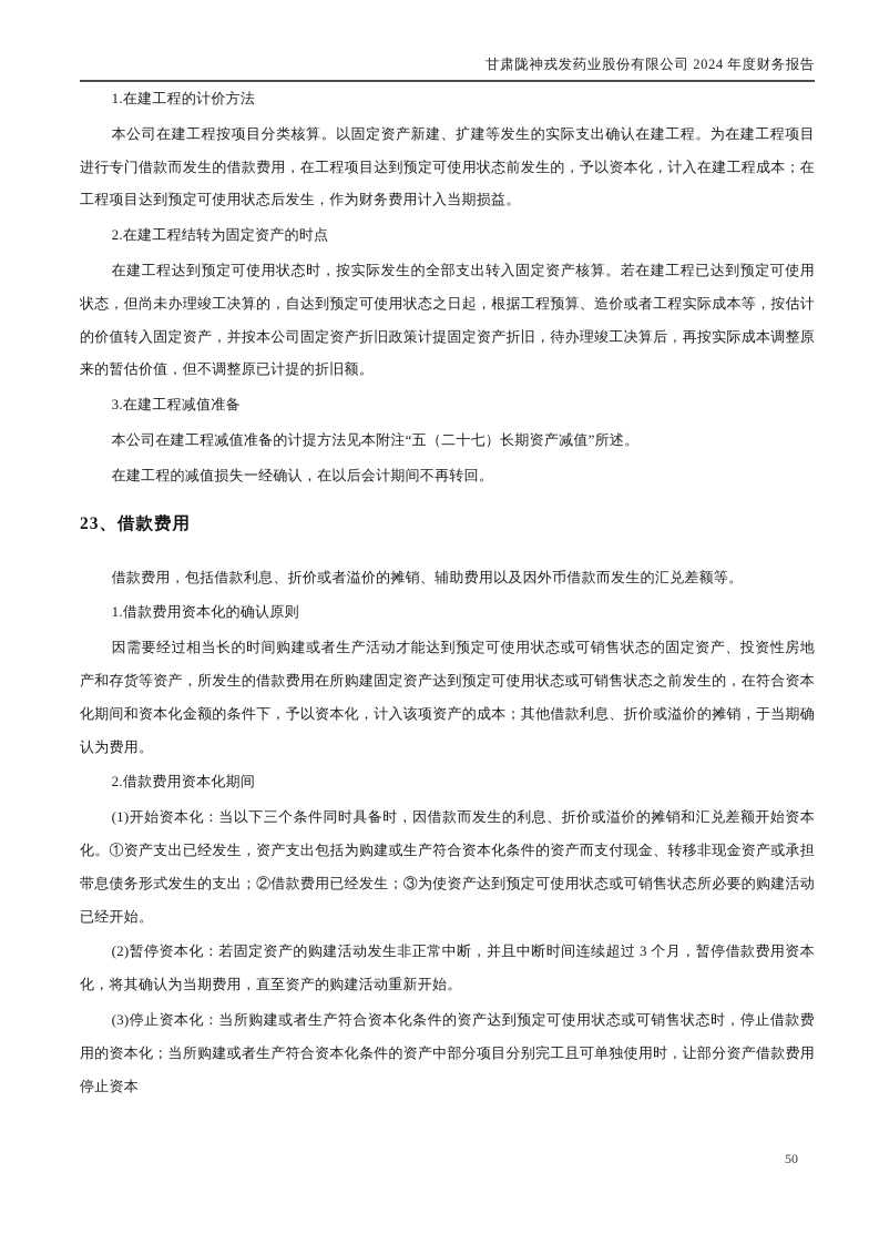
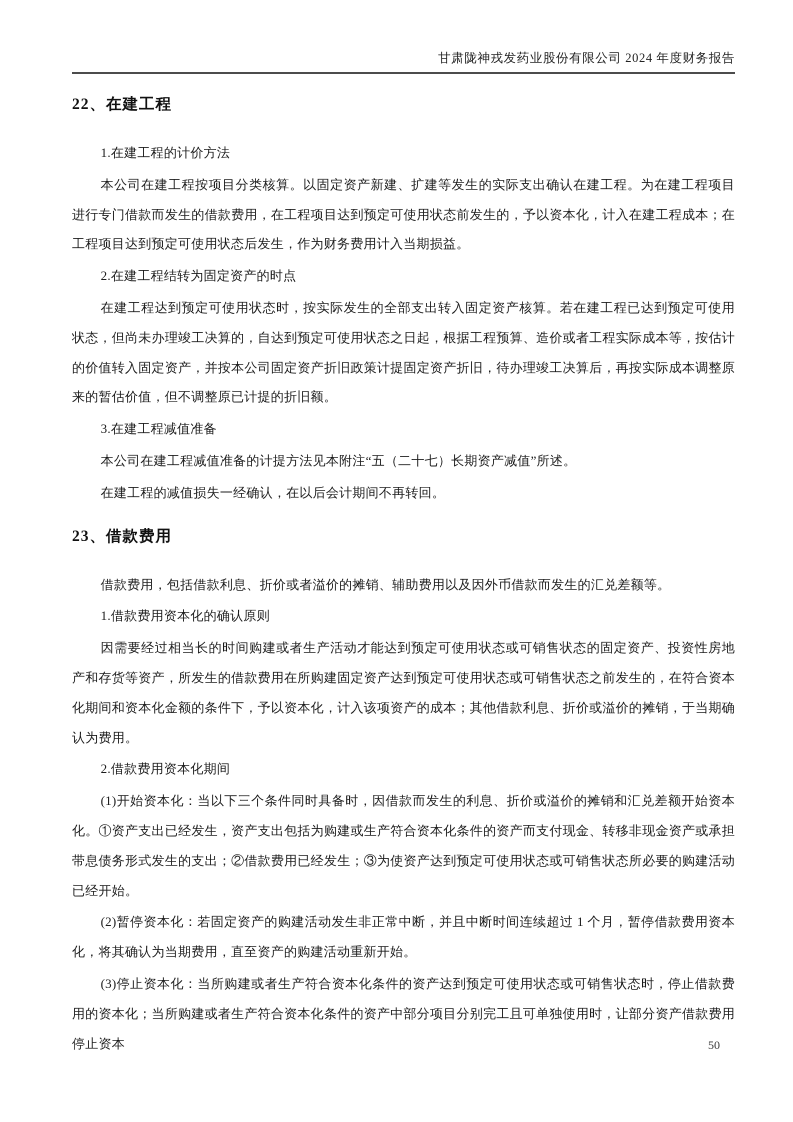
  甘肃陇神戎发药业股份有限公司 2024 年度财务报告
+ 22、在建工程
  1.在建工程的计价方法
  本公司在建工程按项目分类核算。以固定资产新建、扩建等发生的实际支出确认在建工程。为在建工程项目进行专门借款而发生的借款费用，在工程项目达到预定可使用状态前发生的，予以资本化，计入在建工程成本；在工程项目达到预定可使用状态后发生，作为财务费用计入当期损益。
  2.在建工程结转为固定资产的时点
  在建工程达到预定可使用状态时，按实际发生的全部支出转入固定资产核算。若在建工程已达到预定可使用状态，但尚未办理竣工决算的，自达到预定可使用状态之日起，根据工程预算、造价或者工程实际成本等，按估计的价值转入固定资产，并按本公司固定资产折旧政策计提固定资产折旧，待办理竣工决算后，再按实际成本调整原来的暂估价值，但不调整原已计提的折旧额。
  3.在建工程减值准备
  本公司在建工程减值准备的计提方法见本附注“五（二十七）长期资产减值”所述。
  在建工程的减值损失一经确认，在以后会计期间不再转回。
  23、借款费用
  借款费用，包括借款利息、折价或者溢价的摊销、辅助费用以及因外币借款而发生的汇兑差额等。
  1.借款费用资本化的确认原则
  因需要经过相当长的时间购建或者生产活动才能达到预定可使用状态或可销售状态的固定资产、投资性房地产和存货等资产，所发生的借款费用在所购建固定资产达到预定可使用状态或可销售状态之前发生的，在符合资本化期间和资本化金额的条件下，予以资本化，计入该项资产的成本；其他借款利息、折价或溢价的摊销，于当期确认为费用。
  2.借款费用资本化期间
  (1)开始资本化：当以下三个条件同时具备时，因借款而发生的利息、折价或溢价的摊销和汇兑差额开始资本化。①资产支出已经发生，资产支出包括为购建或生产符合资本化条件的资产而支付现金、转移非现金资产或承担带息债务形式发生的支出；②借款费用已经发生；③为使资产达到预定可使用状态或可销售状态所必要的购建活动已经开始。
- (2)暂停资本化：若固定资产的购建活动发生非正常中断，并且中断时间连续超过 3 个月，暂停借款费用资本化，将其确认为当期费用，直至资产的购建活动重新开始。
+ (2)暂停资本化：若固定资产的购建活动发生非正常中断，并且中断时间连续超过 1 个月，暂停借款费用资本化，将其确认为当期费用，直至资产的购建活动重新开始。
  (3)停止资本化：当所购建或者生产符合资本化条件的资产达到预定可使用状态或可销售状态时，停止借款费用的资本化；当所购建或者生产符合资本化条件的资产中部分项目分别完工且可单独使用时，让部分资产借款费用停止资本
  50
